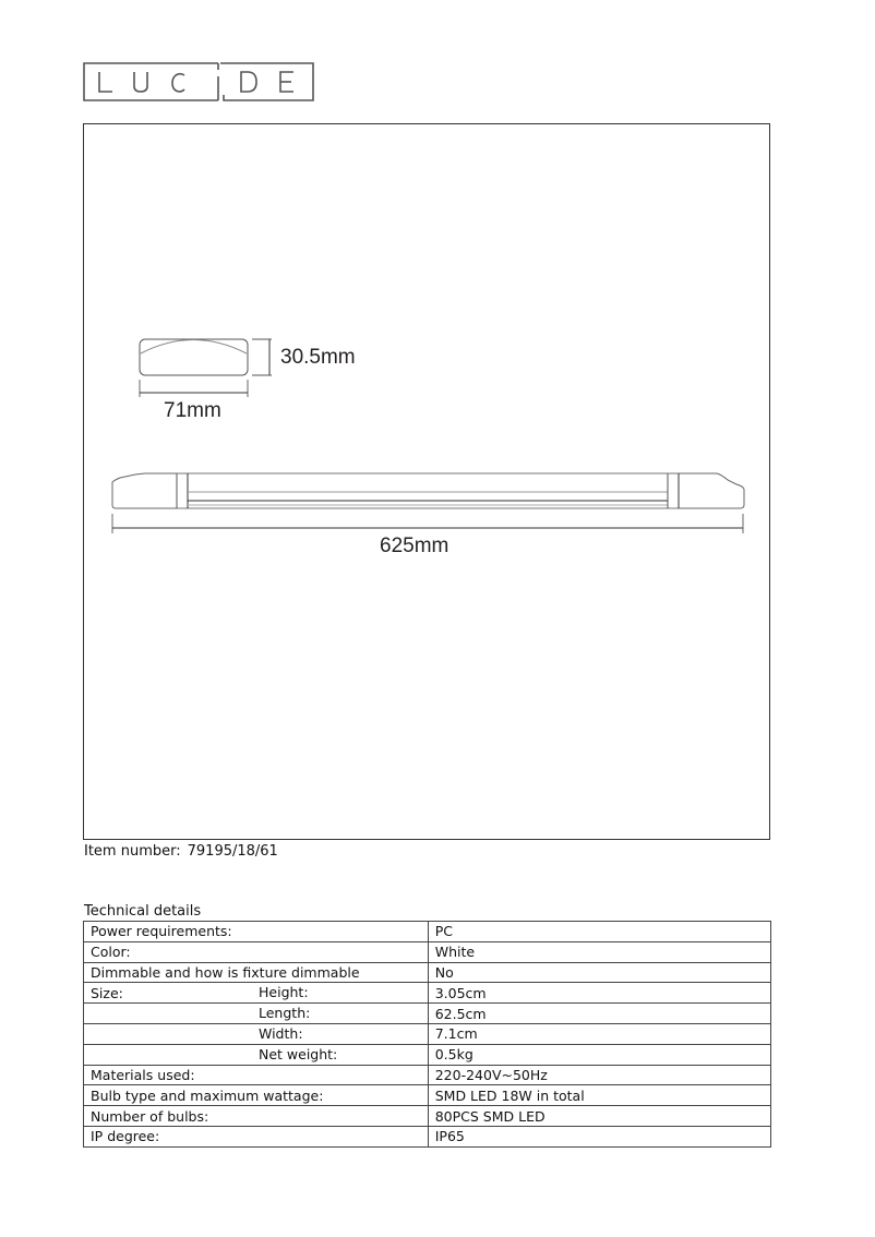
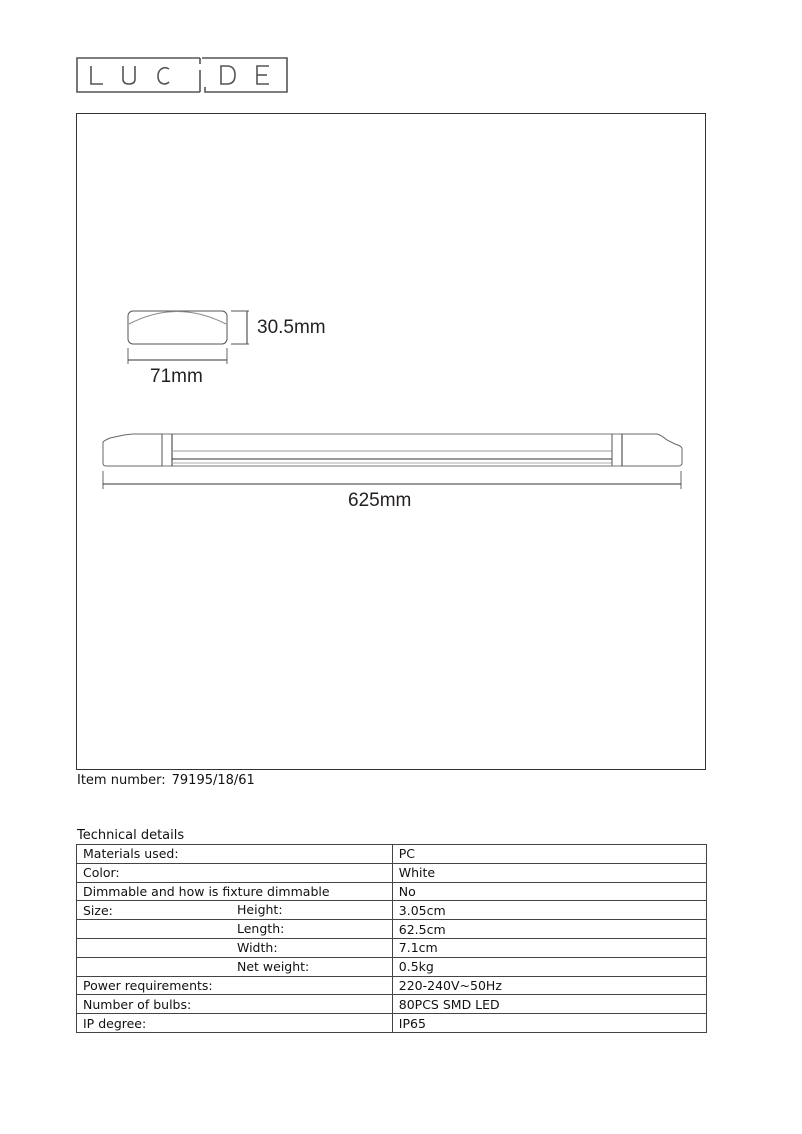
  30.5mm
  71mm
  625mm
  Item number: 79195/18/61
  Technical details
- Power requirements:	PC
+ Materials used:	PC
  Color:	White
  Dimmable and how is fixture dimmable	No
  Size: Height:	3.05cm
  Length:	62.5cm
  Width:	7.1cm
  Net weight:	0.5kg
- Materials used:	220-240V~50Hz
+ Power requirements:	220-240V~50Hz
- Bulb type and maximum wattage:	SMD LED 18W in total
  Number of bulbs:	80PCS SMD LED
  IP degree:	IP65
